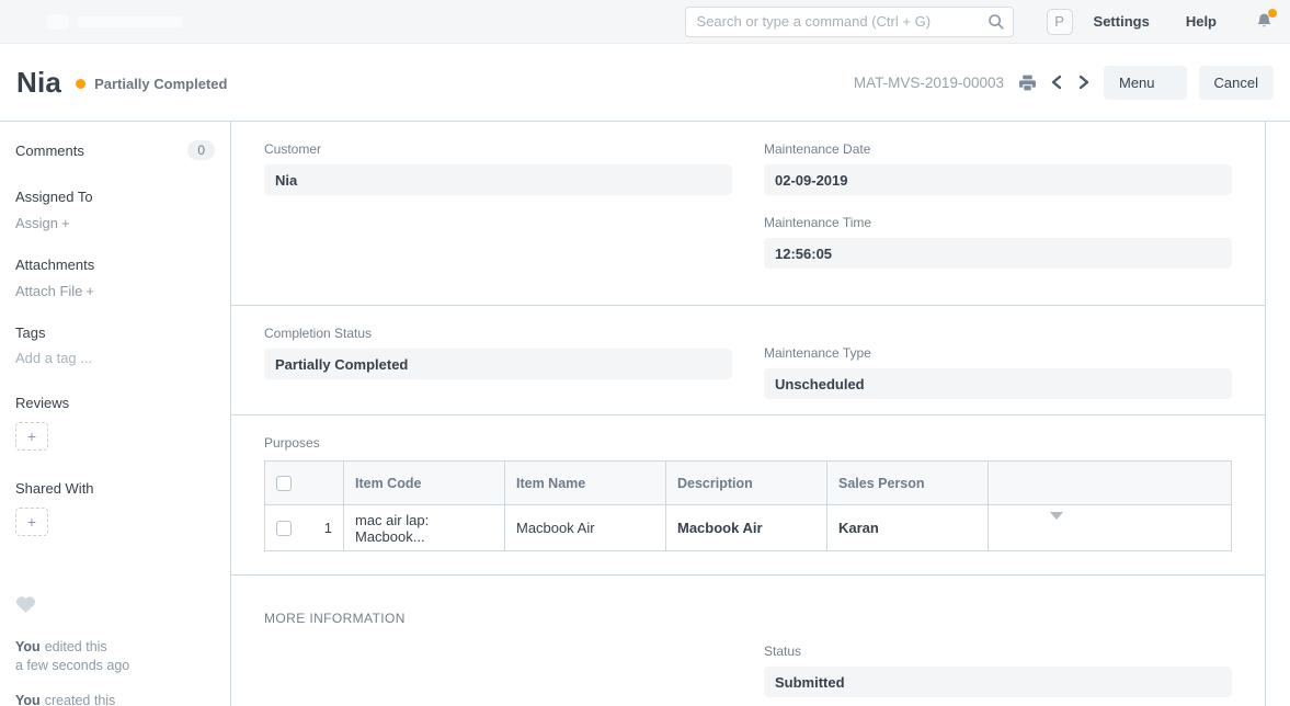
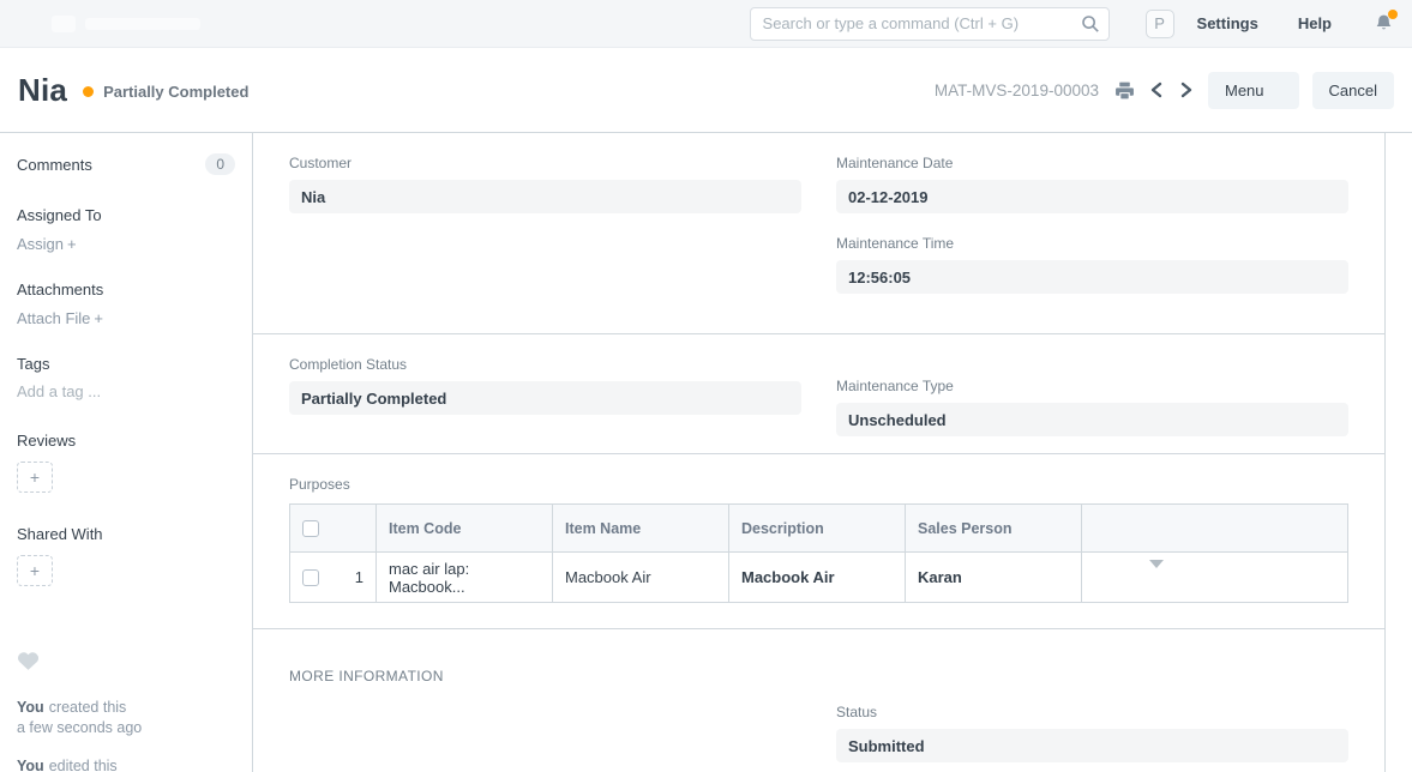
  Search or type a command (Ctrl + G)
  P
  Settings
  Help
  Nia
  Partially Completed
  MAT-MVS-2019-00003
  Menu
  Cancel
  Comments
  0
  Assigned To
  Assign +
  Attachments
  Attach File +
  Tags
  Add a tag ...
  Reviews
  +
  Shared With
  +
- You edited this
+ You created this
  a few seconds ago
- You created this
+ You edited this
  Customer
  Nia
  Maintenance Date
- 02-09-2019
+ 02-12-2019
  Maintenance Time
  12:56:05
  Completion Status
  Partially Completed
  Maintenance Type
  Unscheduled
  Purposes
  	Item Code	Item Name	Description	Sales Person
  1	mac air lap: Macbook...	Macbook Air	Macbook Air	Karan
  MORE INFORMATION
  Status
  Submitted
